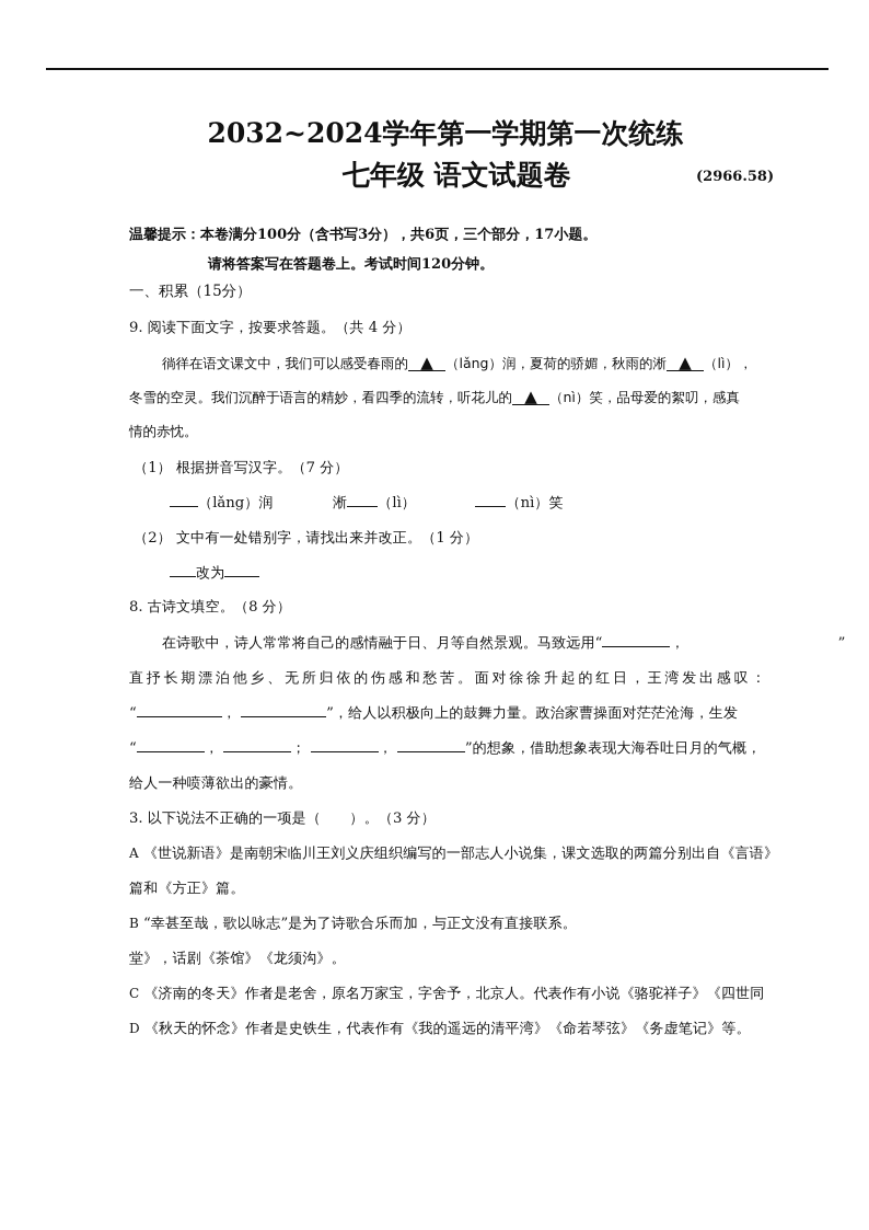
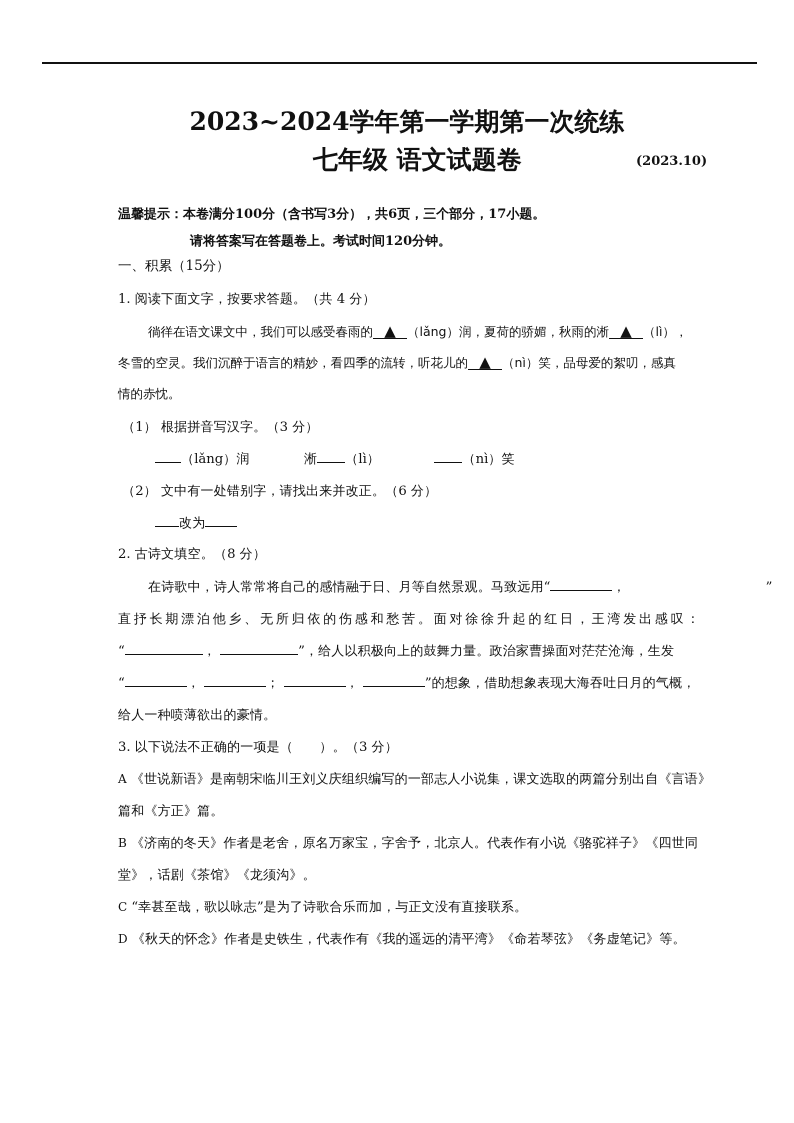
- 2032~2024学年第一学期第一次统练
+ 2023~2024学年第一学期第一次统练
  七年级 语文试题卷
- (2966.58)
+ (2023.10)
  温馨提示：本卷满分100分（含书写3分），共6页，三个部分，17小题。
  请将答案写在答题卷上。考试时间120分钟。
  一、积累（15分）
- 9. 阅读下面文字，按要求答题。（共 4 分）
+ 1. 阅读下面文字，按要求答题。（共 4 分）
  徜徉在语文课文中，我们可以感受春雨的 ▲ （lǎng）润，夏荷的骄媚，秋雨的淅 ▲ （lì），
  冬雪的空灵。我们沉醉于语言的精妙，看四季的流转，听花儿的 ▲ （nì）笑，品母爱的絮叨，感真
  情的赤忱。
- （1） 根据拼音写汉字。（7 分）
+ （1） 根据拼音写汉字。（3 分）
  （lǎng）润 淅 （lì） （nì）笑
- （2） 文中有一处错别字，请找出来并改正。（1 分）
+ （2） 文中有一处错别字，请找出来并改正。（6 分）
  改为
- 8. 古诗文填空。（8 分）
+ 2. 古诗文填空。（8 分）
  在诗歌中，诗人常常将自己的感情融于日、月等自然景观。马致远用“ ， ”
  直抒长期漂泊他乡、无所归依的伤感和愁苦。面对徐徐升起的红日，王湾发出感叹：
  “ ， ”，给人以积极向上的鼓舞力量。政治家曹操面对茫茫沧海，生发
  “ ， ； ， ”的想象，借助想象表现大海吞吐日月的气概，
  给人一种喷薄欲出的豪情。
  3. 以下说法不正确的一项是（ ）。（3 分）
  A 《世说新语》是南朝宋临川王刘义庆组织编写的一部志人小说集，课文选取的两篇分别出自《言语》
  篇和《方正》篇。
- B “幸甚至哉，歌以咏志”是为了诗歌合乐而加，与正文没有直接联系。
+ B 《济南的冬天》作者是老舍，原名万家宝，字舍予，北京人。代表作有小说《骆驼祥子》《四世同
  堂》，话剧《茶馆》《龙须沟》。
- C 《济南的冬天》作者是老舍，原名万家宝，字舍予，北京人。代表作有小说《骆驼祥子》《四世同
+ C “幸甚至哉，歌以咏志”是为了诗歌合乐而加，与正文没有直接联系。
  D 《秋天的怀念》作者是史铁生，代表作有《我的遥远的清平湾》《命若琴弦》《务虚笔记》等。
